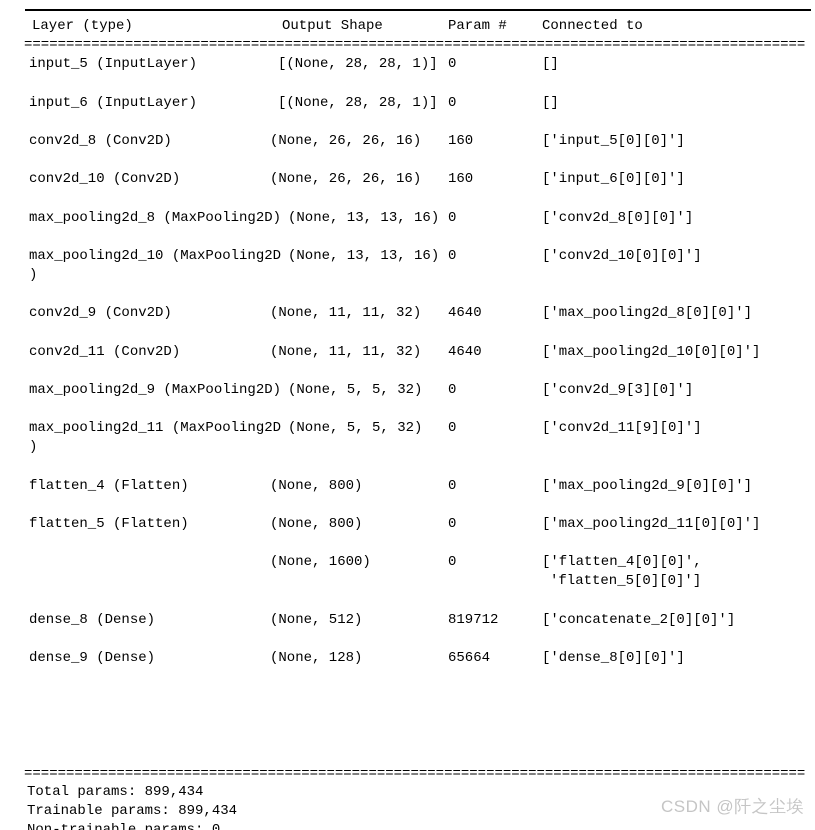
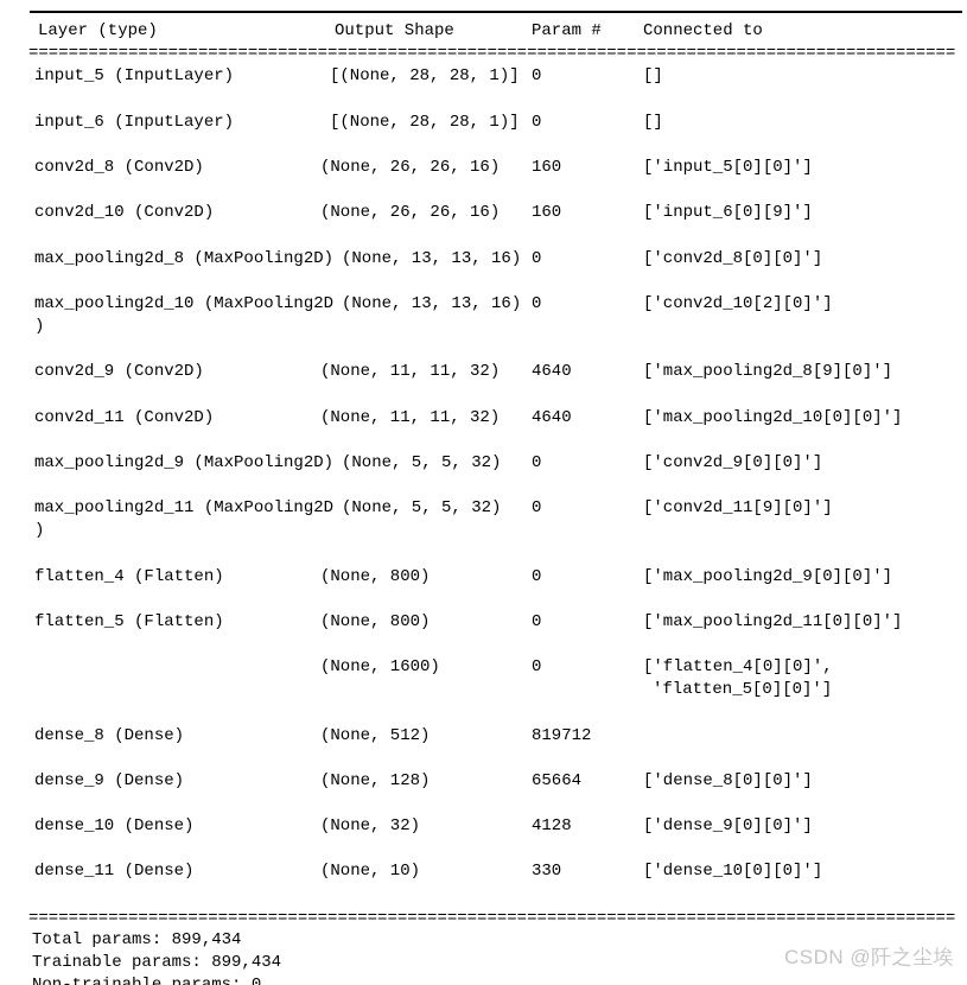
  Layer (type)
  Output Shape
  Param #
  Connected to
  =============================================================================================
  input_5 (InputLayer)
  [(None, 28, 28, 1)]
  0
  []
  input_6 (InputLayer)
  [(None, 28, 28, 1)]
  0
  []
  conv2d_8 (Conv2D)
  (None, 26, 26, 16)
  160
  ['input_5[0][0]']
  conv2d_10 (Conv2D)
  (None, 26, 26, 16)
  160
- ['input_6[0][0]']
+ ['input_6[0][9]']
  max_pooling2d_8 (MaxPooling2D)
  (None, 13, 13, 16)
  0
  ['conv2d_8[0][0]']
  max_pooling2d_10 (MaxPooling2D
  (None, 13, 13, 16)
  0
- ['conv2d_10[0][0]']
+ ['conv2d_10[2][0]']
  )
  conv2d_9 (Conv2D)
  (None, 11, 11, 32)
  4640
- ['max_pooling2d_8[0][0]']
+ ['max_pooling2d_8[9][0]']
  conv2d_11 (Conv2D)
  (None, 11, 11, 32)
  4640
  ['max_pooling2d_10[0][0]']
  max_pooling2d_9 (MaxPooling2D)
  (None, 5, 5, 32)
  0
- ['conv2d_9[3][0]']
+ ['conv2d_9[0][0]']
  max_pooling2d_11 (MaxPooling2D
  (None, 5, 5, 32)
  0
  ['conv2d_11[9][0]']
  )
  flatten_4 (Flatten)
  (None, 800)
  0
  ['max_pooling2d_9[0][0]']
  flatten_5 (Flatten)
  (None, 800)
  0
  ['max_pooling2d_11[0][0]']
  (None, 1600)
  0
  ['flatten_4[0][0]',
  'flatten_5[0][0]']
  dense_8 (Dense)
  (None, 512)
  819712
- ['concatenate_2[0][0]']
  dense_9 (Dense)
  (None, 128)
  65664
  ['dense_8[0][0]']
+ dense_10 (Dense)
+ (None, 32)
+ 4128
+ ['dense_9[0][0]']
+ dense_11 (Dense)
+ (None, 10)
+ 330
+ ['dense_10[0][0]']
  =============================================================================================
  Total params: 899,434
  Trainable params: 899,434
  CSDN @阡之尘埃
